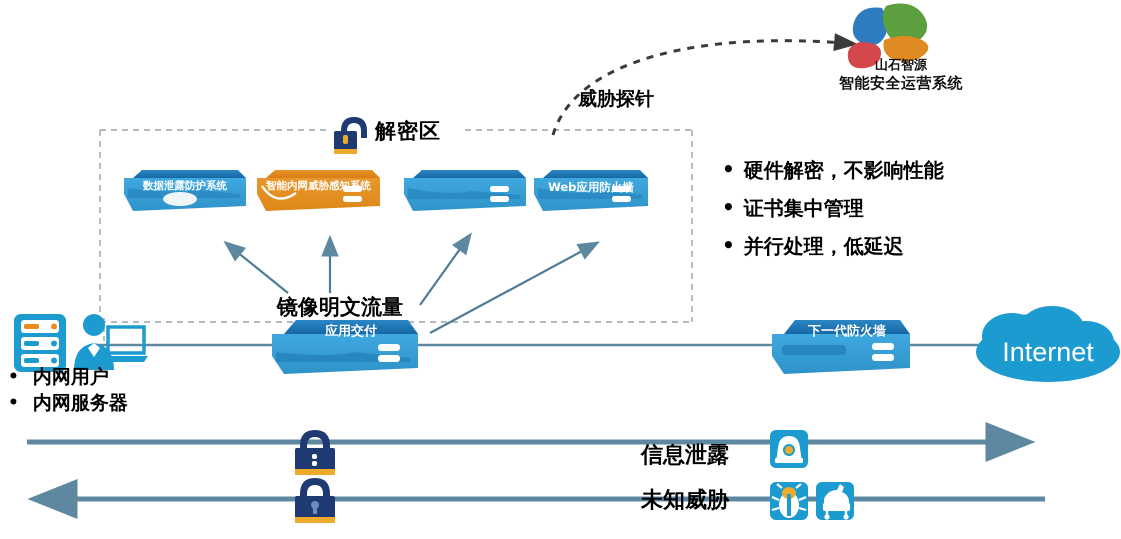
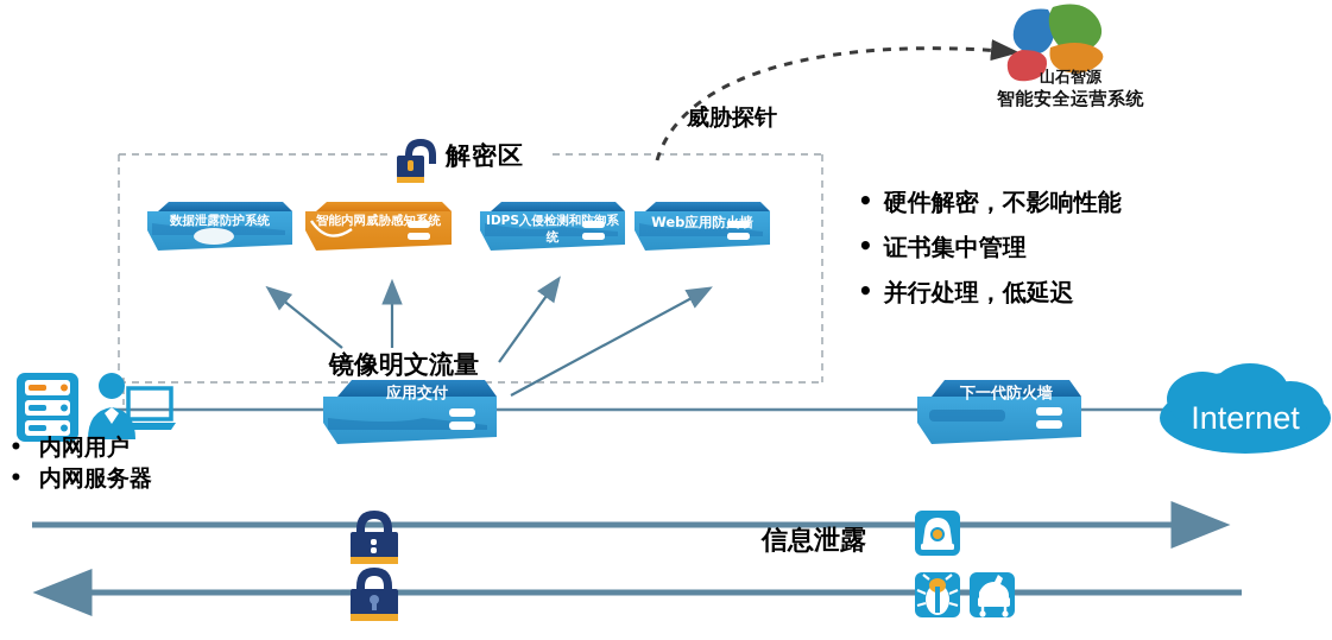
  数据泄露防护系统
  智能内网威胁感知系统
+ IDPS入侵检测和防御系统
  Web应用防火墙
  解密区
  威胁探针
  镜像明文流量
  山石智源
  智能安全运营系统
  •
  硬件解密，不影响性能
  •
  证书集中管理
  •
  并行处理，低延迟
  •
  内网用户
  •
  内网服务器
  应用交付
  下一代防火墙
  Internet
  信息泄露
- 未知威胁
